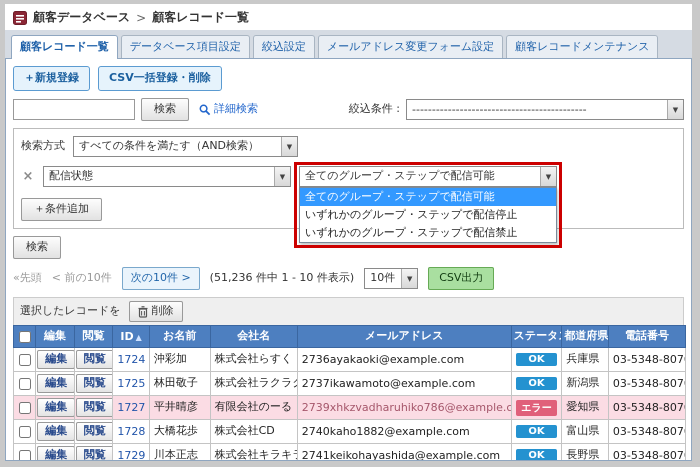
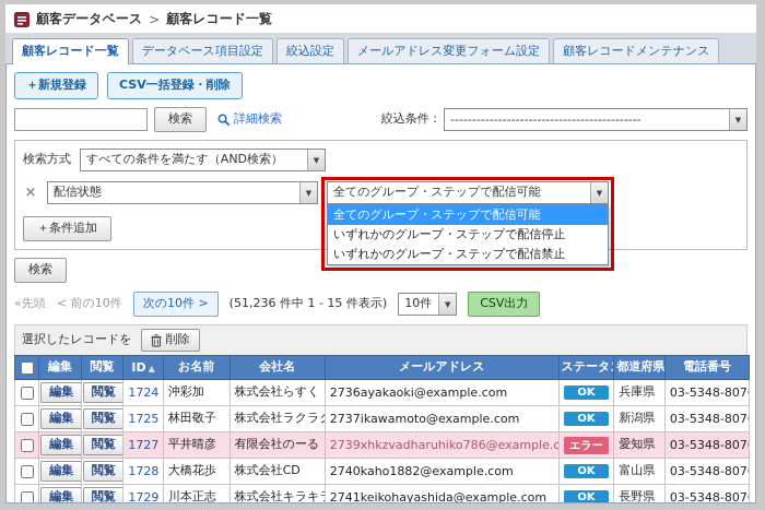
  顧客データベース
  >
  顧客レコード一覧
  顧客レコード一覧
  データベース項目設定
  絞込設定
  メールアドレス変更フォーム設定
  顧客レコードメンテナンス
  ＋新規登録
  CSV一括登録・削除
  検索
  詳細検索
  絞込条件 :
  --------------------------------------------
  ▼
  検索方式
  すべての条件を満たす（AND検索）
  ▼
  ×
  配信状態
  ▼
  全てのグループ・ステップで配信可能
  ▼
  全てのグループ・ステップで配信可能
  いずれかのグループ・ステップで配信停止
  いずれかのグループ・ステップで配信禁止
  ＋条件追加
  検索
  «先頭
  < 前の10件
  次の10件 >
- (51,236 件中 1 - 10 件表示)
+ (51,236 件中 1 - 15 件表示)
  10件
  ▼
  CSV出力
  選択したレコードを
  削除
  	編集	閲覧	ID ▲	お名前	会社名	メールアドレス	ステータ	都道府県	電話番号
  	編集	閲覧	1724	沖彩加	株式会社らすく	2736ayakaoki@example.com	OK	兵庫県	03-5348-807
  	編集	閲覧	1725	林田敬子	株式会社ラクラ	2737ikawamoto@example.com	OK	新潟県	03-5348-807
  	編集	閲覧	1727	平井晴彦	有限会社のーる	2739xhkzvadharuhiko786@example.c	エラー	愛知県	03-5348-807
  	編集	閲覧	1728	大橋花歩	株式会社CD	2740kaho1882@example.com	OK	富山県	03-5348-807
  	編集	閲覧	1729	川本正志	株式会社キラキ	2741keikohayashida@example.com	OK	長野県	03-5348-807
